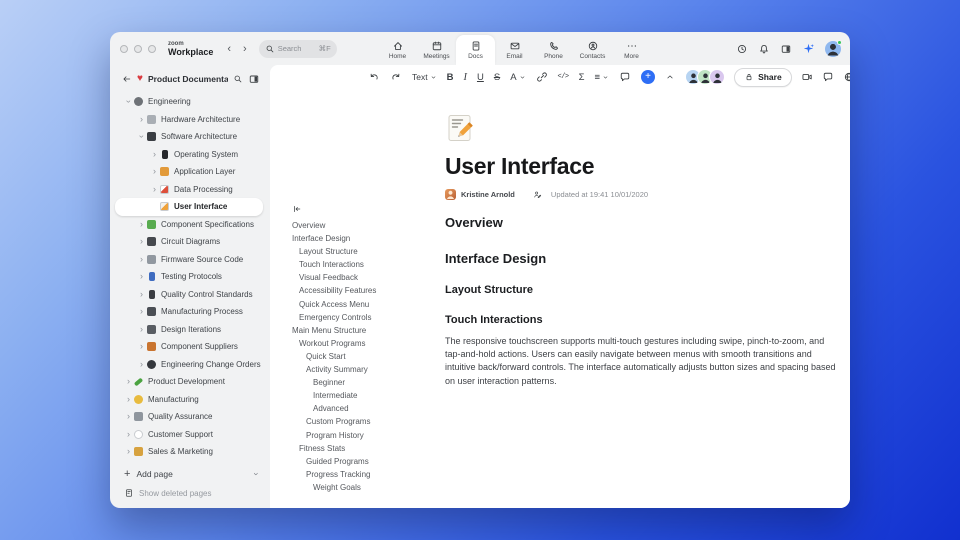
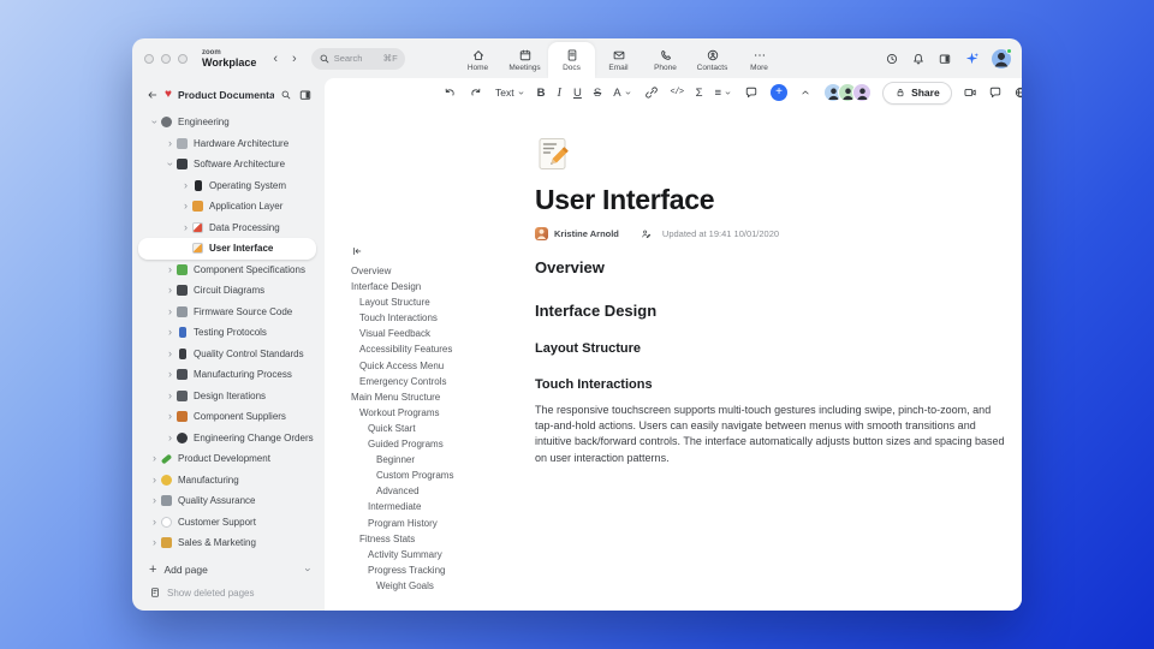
  Workplace
  ‹
  ›
  Search
  ⌘F
  ♥
  Product Documenta
  Engineering
  ›
  Hardware Architecture
  Software Architecture
  ›
  Operating System
  ›
  Application Layer
  ›
  Data Processing
  User Interface
  ›
  Component Specifications
  ›
  Circuit Diagrams
  ›
  Firmware Source Code
  ›
  Testing Protocols
  ›
  Quality Control Standards
  ›
  Manufacturing Process
  ›
  Design Iterations
  ›
  Component Suppliers
  ›
  Engineering Change Orders
  ›
  Product Development
  ›
  Manufacturing
  ›
  Quality Assurance
  ›
  Customer Support
  ›
  Sales & Marketing
  +
  Add page
  Show deleted pages
  Text
  B
  I
  U
  S
  A
  </>
  Σ
  ≡
  +
  Share
  Overview
  Interface Design
  Layout Structure
  Touch Interactions
  Visual Feedback
  Accessibility Features
  Quick Access Menu
  Emergency Controls
  Main Menu Structure
  Workout Programs
  Quick Start
- Activity Summary
+ Guided Programs
  Beginner
- Intermediate
+ Custom Programs
  Advanced
- Custom Programs
+ Intermediate
  Program History
  Fitness Stats
- Guided Programs
+ Activity Summary
  Progress Tracking
  Weight Goals
  User Interface
  Kristine Arnold
  Updated at 19:41 10/01/2020
  Overview
  Interface Design
  Layout Structure
  Touch Interactions
  The responsive touchscreen supports multi-touch gestures including swipe, pinch-to-zoom, and tap-and-hold actions. Users can easily navigate between menus with smooth transitions and intuitive back/forward controls. The interface automatically adjusts button sizes and spacing based on user interaction patterns.
